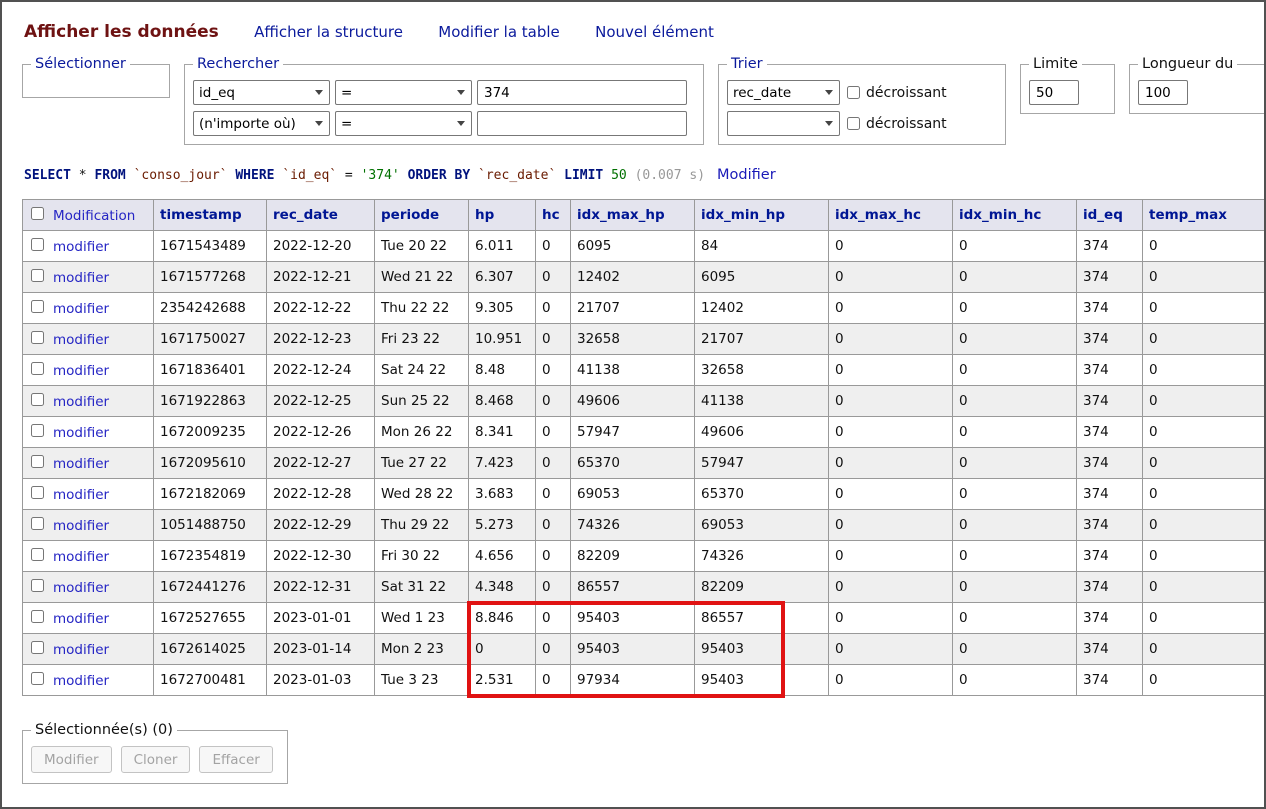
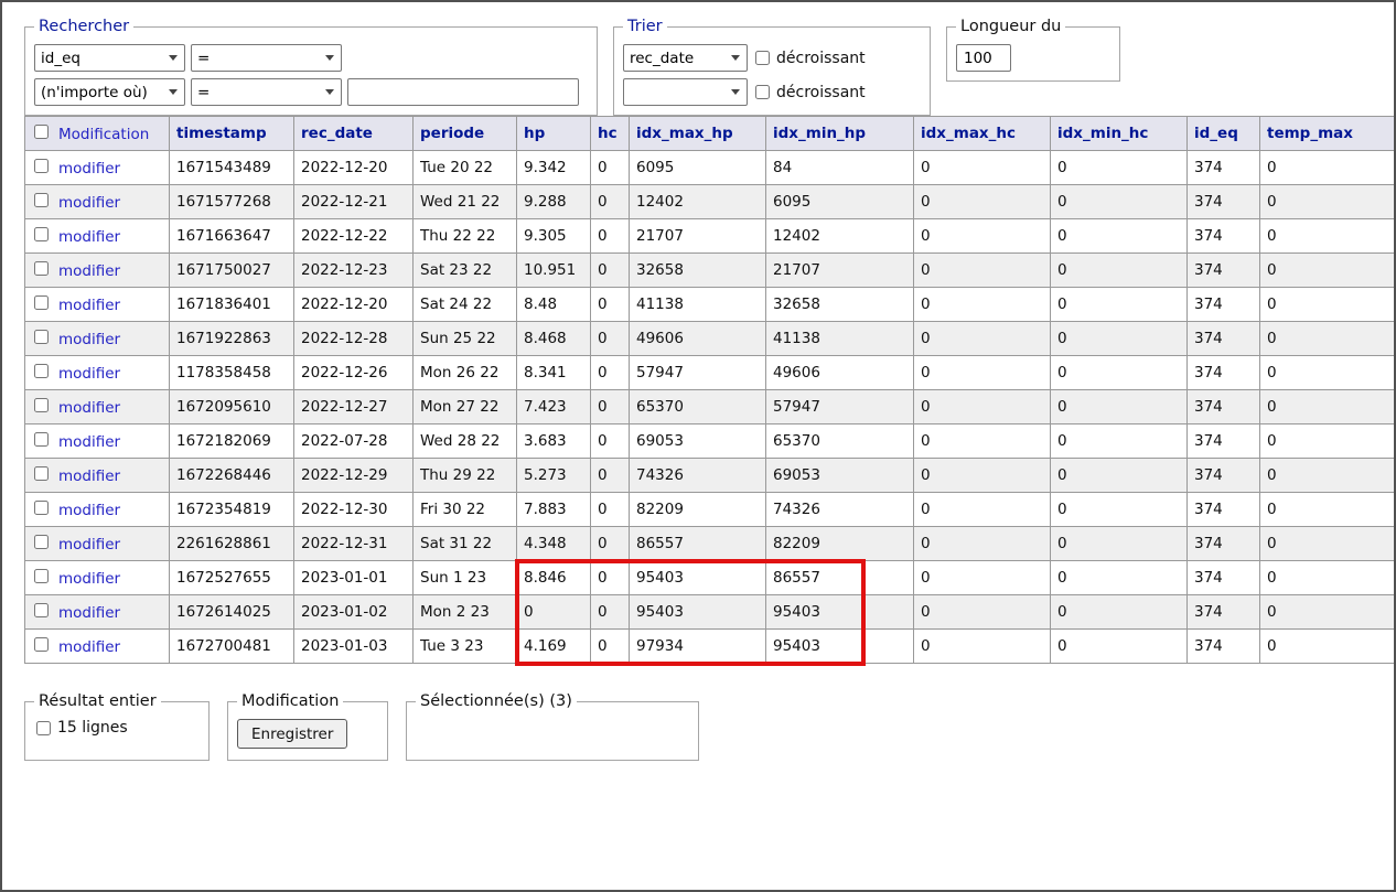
- Afficher les données Afficher la structure Modifier la table Nouvel élément
- Sélectionner
  Rechercher
  id_eq
  =
- 374
  (n'importe où)
  =
  Trier
  rec_date
  décroissant
  décroissant
- Limite
- 50
  Longueur du
  100
- SELECT * FROM `conso_jour` WHERE `id_eq` = '374' ORDER BY `rec_date` LIMIT 50 (0.007 s) Modifier
  Modification	timestamp	rec_date	periode	hp	hc	idx_max_hp	idx_min_hp	idx_max_hc	idx_min_hc	id_eq	temp_max
- modifier	1671543489	2022-12-20	Tue 20 22	6.011	0	6095	84	0	0	374	0
+ modifier	1671543489	2022-12-20	Tue 20 22	9.342	0	6095	84	0	0	374	0
- modifier	1671577268	2022-12-21	Wed 21 22	6.307	0	12402	6095	0	0	374	0
+ modifier	1671577268	2022-12-21	Wed 21 22	9.288	0	12402	6095	0	0	374	0
- modifier	2354242688	2022-12-22	Thu 22 22	9.305	0	21707	12402	0	0	374	0
+ modifier	1671663647	2022-12-22	Thu 22 22	9.305	0	21707	12402	0	0	374	0
- modifier	1671750027	2022-12-23	Fri 23 22	10.951	0	32658	21707	0	0	374	0
+ modifier	1671750027	2022-12-23	Sat 23 22	10.951	0	32658	21707	0	0	374	0
- modifier	1671836401	2022-12-24	Sat 24 22	8.48	0	41138	32658	0	0	374	0
+ modifier	1671836401	2022-12-20	Sat 24 22	8.48	0	41138	32658	0	0	374	0
- modifier	1671922863	2022-12-25	Sun 25 22	8.468	0	49606	41138	0	0	374	0
+ modifier	1671922863	2022-12-28	Sun 25 22	8.468	0	49606	41138	0	0	374	0
- modifier	1672009235	2022-12-26	Mon 26 22	8.341	0	57947	49606	0	0	374	0
+ modifier	1178358458	2022-12-26	Mon 26 22	8.341	0	57947	49606	0	0	374	0
- modifier	1672095610	2022-12-27	Tue 27 22	7.423	0	65370	57947	0	0	374	0
+ modifier	1672095610	2022-12-27	Mon 27 22	7.423	0	65370	57947	0	0	374	0
- modifier	1672182069	2022-12-28	Wed 28 22	3.683	0	69053	65370	0	0	374	0
+ modifier	1672182069	2022-07-28	Wed 28 22	3.683	0	69053	65370	0	0	374	0
- modifier	1051488750	2022-12-29	Thu 29 22	5.273	0	74326	69053	0	0	374	0
+ modifier	1672268446	2022-12-29	Thu 29 22	5.273	0	74326	69053	0	0	374	0
- modifier	1672354819	2022-12-30	Fri 30 22	4.656	0	82209	74326	0	0	374	0
+ modifier	1672354819	2022-12-30	Fri 30 22	7.883	0	82209	74326	0	0	374	0
- modifier	1672441276	2022-12-31	Sat 31 22	4.348	0	86557	82209	0	0	374	0
+ modifier	2261628861	2022-12-31	Sat 31 22	4.348	0	86557	82209	0	0	374	0
- modifier	1672527655	2023-01-01	Wed 1 23	8.846	0	95403	86557	0	0	374	0
+ modifier	1672527655	2023-01-01	Sun 1 23	8.846	0	95403	86557	0	0	374	0
- modifier	1672614025	2023-01-14	Mon 2 23	0	0	95403	95403	0	0	374	0
+ modifier	1672614025	2023-01-02	Mon 2 23	0	0	95403	95403	0	0	374	0
- modifier	1672700481	2023-01-03	Tue 3 23	2.531	0	97934	95403	0	0	374	0
+ modifier	1672700481	2023-01-03	Tue 3 23	4.169	0	97934	95403	0	0	374	0
+ Résultat entier
+ 15 lignes
+ Modification
+ Enregistrer
- Sélectionnée(s) (0)
+ Sélectionnée(s) (3)
- Modifier
- Cloner
- Effacer
